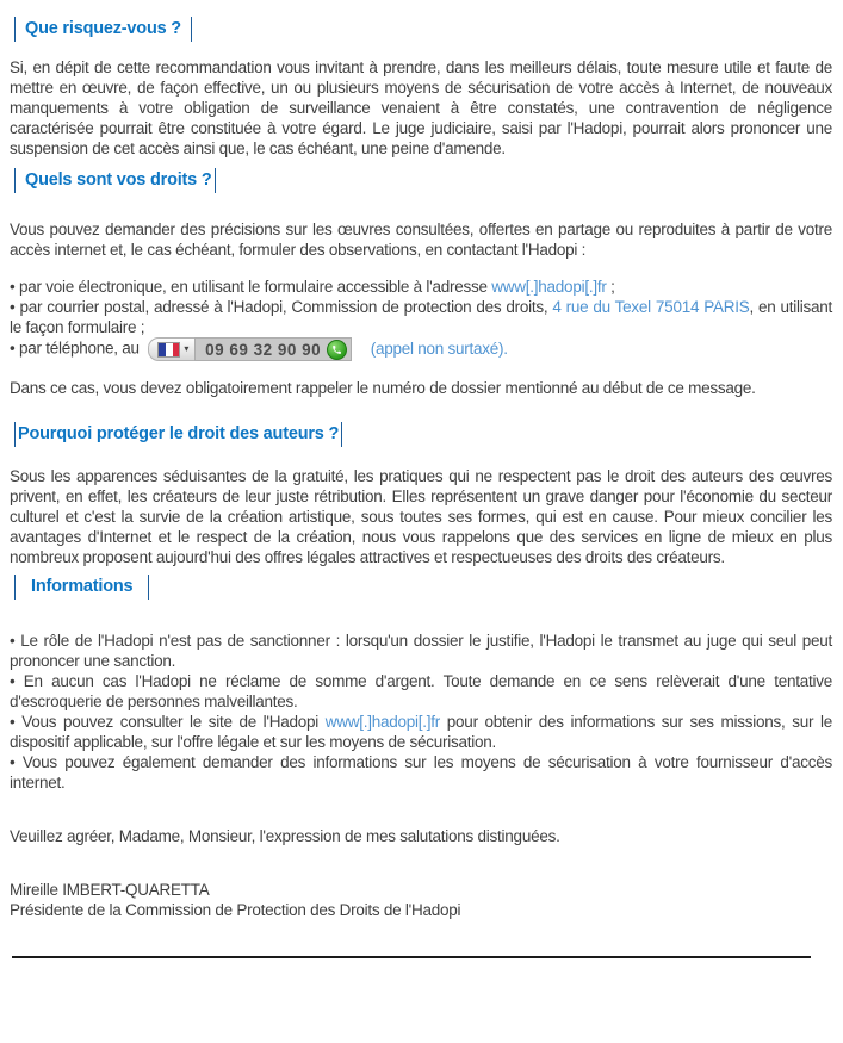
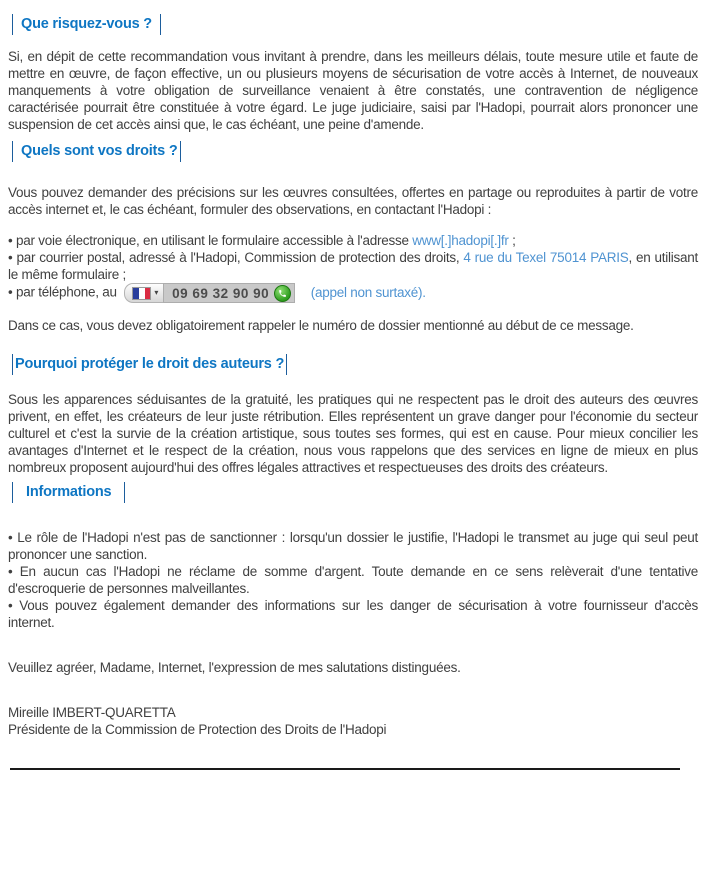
  Que risquez-vous ?
  Si, en dépit de cette recommandation vous invitant à prendre, dans les meilleurs délais, toute mesure utile et faute de mettre en œuvre, de façon effective, un ou plusieurs moyens de sécurisation de votre accès à Internet, de nouveaux manquements à votre obligation de surveillance venaient à être constatés, une contravention de négligence caractérisée pourrait être constituée à votre égard. Le juge judiciaire, saisi par l'Hadopi, pourrait alors prononcer une suspension de cet accès ainsi que, le cas échéant, une peine d'amende.
  Quels sont vos droits ?
  Vous pouvez demander des précisions sur les œuvres consultées, offertes en partage ou reproduites à partir de votre accès internet et, le cas échéant, formuler des observations, en contactant l'Hadopi :
  • par voie électronique, en utilisant le formulaire accessible à l'adresse www[.]hadopi[.]fr ;
- • par courrier postal, adressé à l'Hadopi, Commission de protection des droits, 4 rue du Texel 75014 PARIS, en utilisant le façon formulaire ;
+ • par courrier postal, adressé à l'Hadopi, Commission de protection des droits, 4 rue du Texel 75014 PARIS, en utilisant le même formulaire ;
  • par téléphone, au
  ▾
  09 69 32 90 90
  (appel non surtaxé).
  Dans ce cas, vous devez obligatoirement rappeler le numéro de dossier mentionné au début de ce message.
  Pourquoi protéger le droit des auteurs ?
  Sous les apparences séduisantes de la gratuité, les pratiques qui ne respectent pas le droit des auteurs des œuvres privent, en effet, les créateurs de leur juste rétribution. Elles représentent un grave danger pour l'économie du secteur culturel et c'est la survie de la création artistique, sous toutes ses formes, qui est en cause. Pour mieux concilier les avantages d'Internet et le respect de la création, nous vous rappelons que des services en ligne de mieux en plus nombreux proposent aujourd'hui des offres légales attractives et respectueuses des droits des créateurs.
  Informations
  • Le rôle de l'Hadopi n'est pas de sanctionner : lorsqu'un dossier le justifie, l'Hadopi le transmet au juge qui seul peut prononcer une sanction.
  • En aucun cas l'Hadopi ne réclame de somme d'argent. Toute demande en ce sens relèverait d'une tentative d'escroquerie de personnes malveillantes.
- • Vous pouvez consulter le site de l'Hadopi www[.]hadopi[.]fr pour obtenir des informations sur ses missions, sur le dispositif applicable, sur l'offre légale et sur les moyens de sécurisation.
- • Vous pouvez également demander des informations sur les moyens de sécurisation à votre fournisseur d'accès internet.
+ • Vous pouvez également demander des informations sur les danger de sécurisation à votre fournisseur d'accès internet.
- Veuillez agréer, Madame, Monsieur, l'expression de mes salutations distinguées.
+ Veuillez agréer, Madame, Internet, l'expression de mes salutations distinguées.
  Mireille IMBERT-QUARETTA
  Présidente de la Commission de Protection des Droits de l'Hadopi
